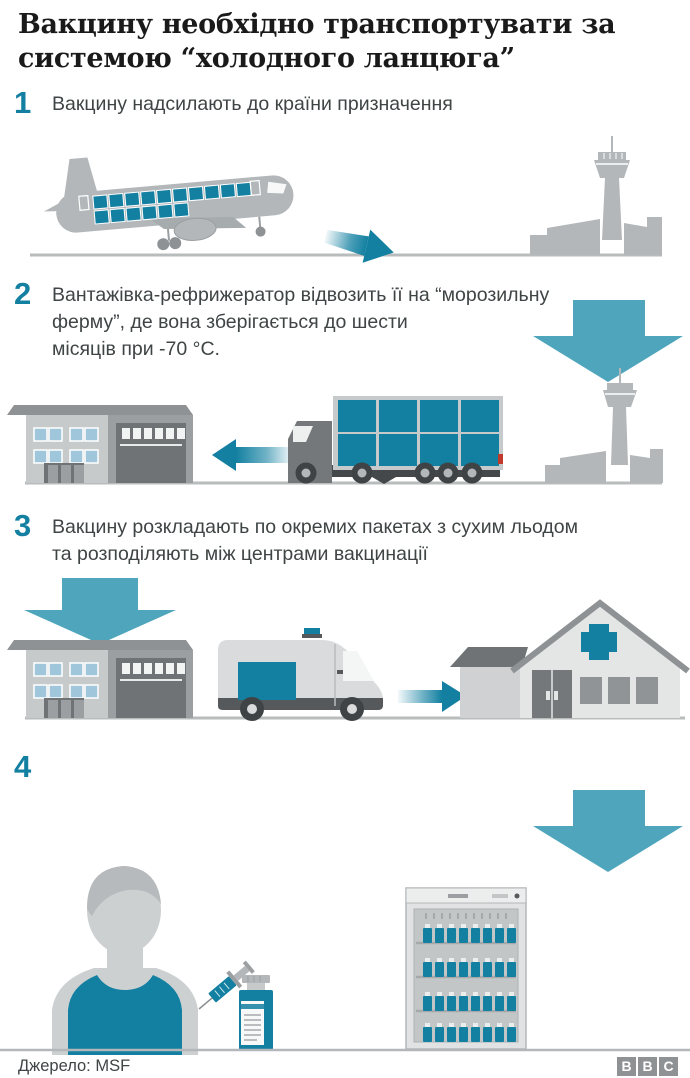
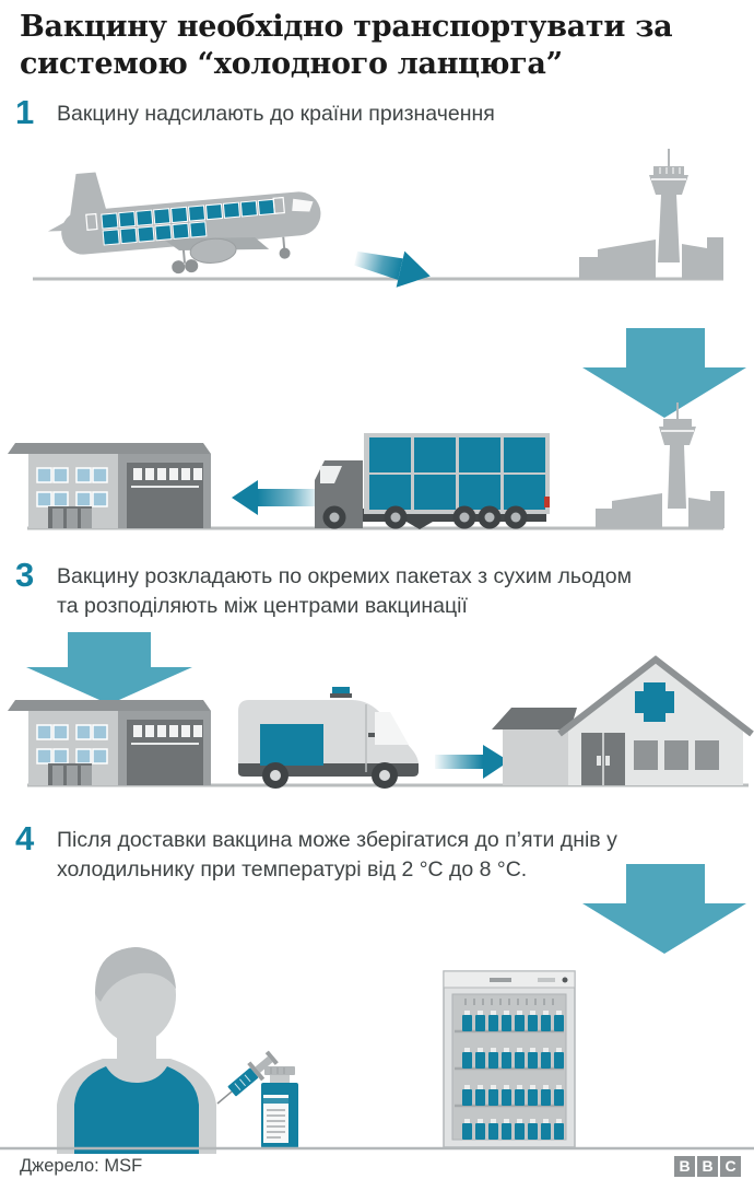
  Вакцину необхідно транспортувати за
  системою “холодного ланцюга”
  1
  Вакцину надсилають до країни призначення
- 2
- Вантажівка-рефрижератор відвозить її на “морозильну
- ферму”, де вона зберігається до шести
- місяців при -70 °C.
  3
  Вакцину розкладають по окремих пакетах з сухим льодом
  та розподіляють між центрами вакцинації
  4
+ Після доставки вакцина може зберігатися до п’яти днів у
+ холодильнику при температурі від 2 °C до 8 °C.
  Джерело: MSF
  B
  B
  C
